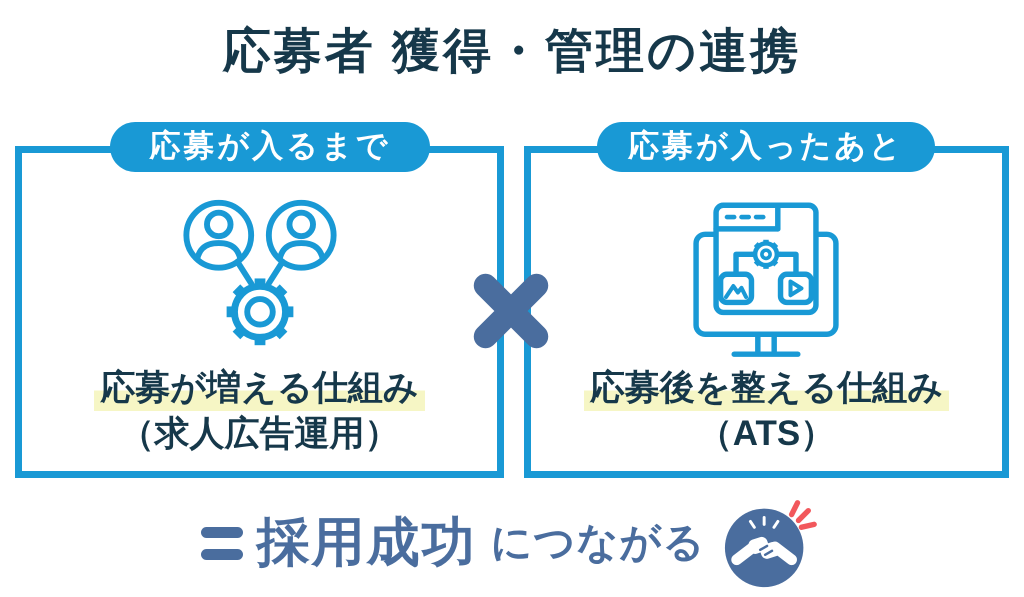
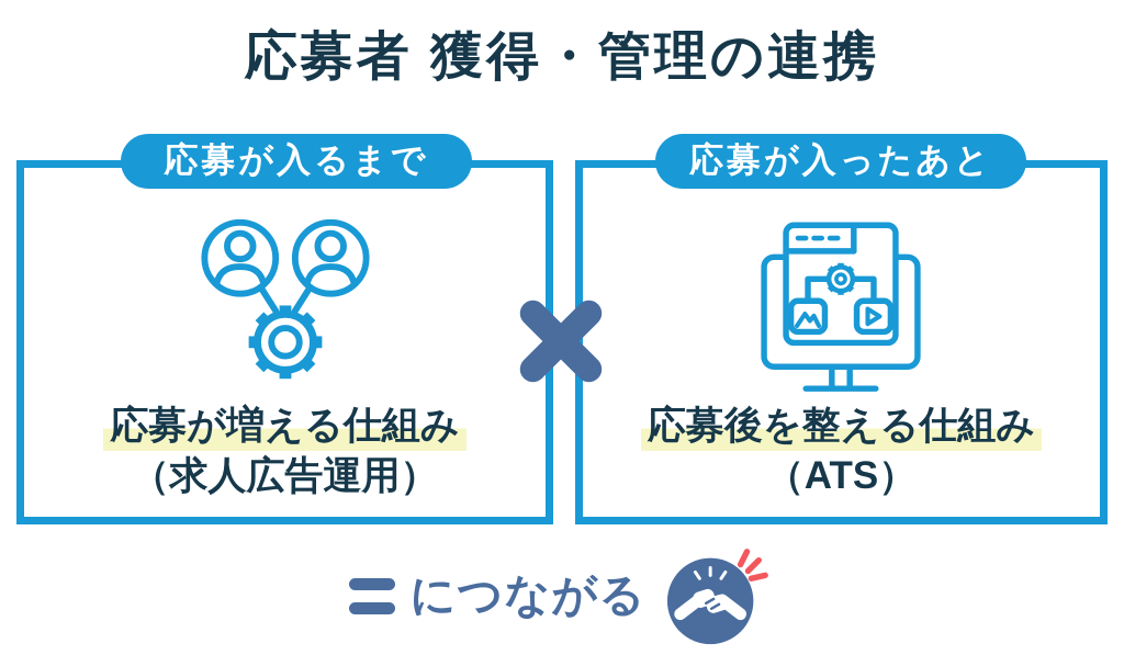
  応募者 獲得・管理の連携
  応募が入るまで
  応募が増える仕組み
  （求人広告運用）
  応募が入ったあと
  応募後を整える仕組み
  （ATS）
- 採用成功
  につながる
